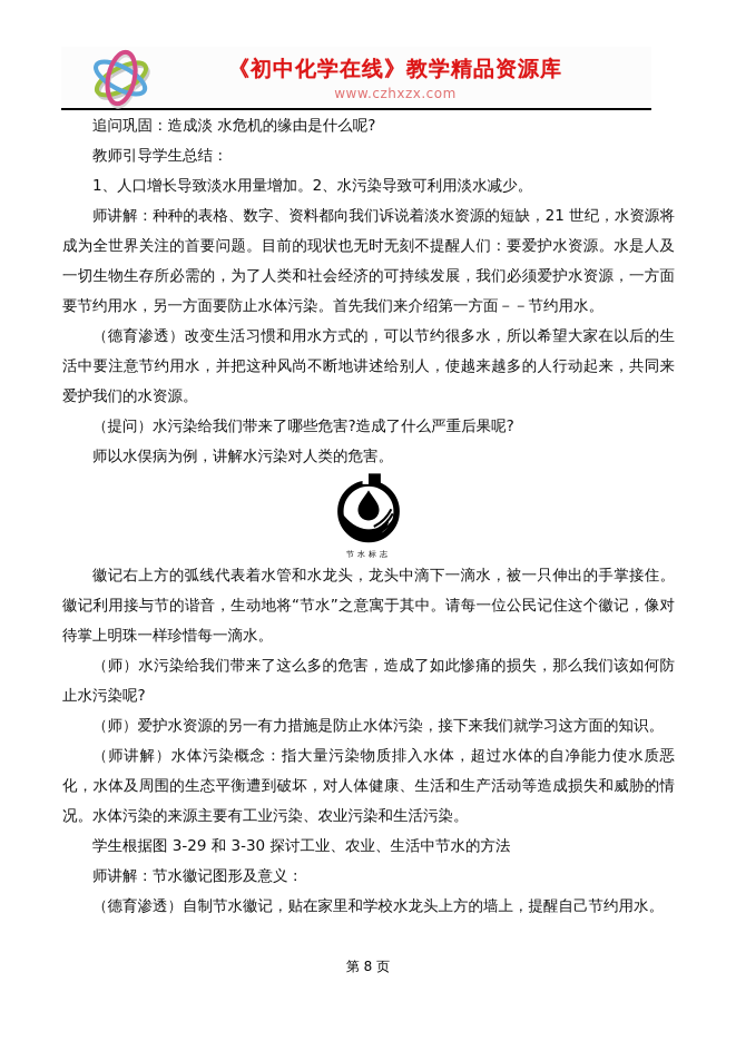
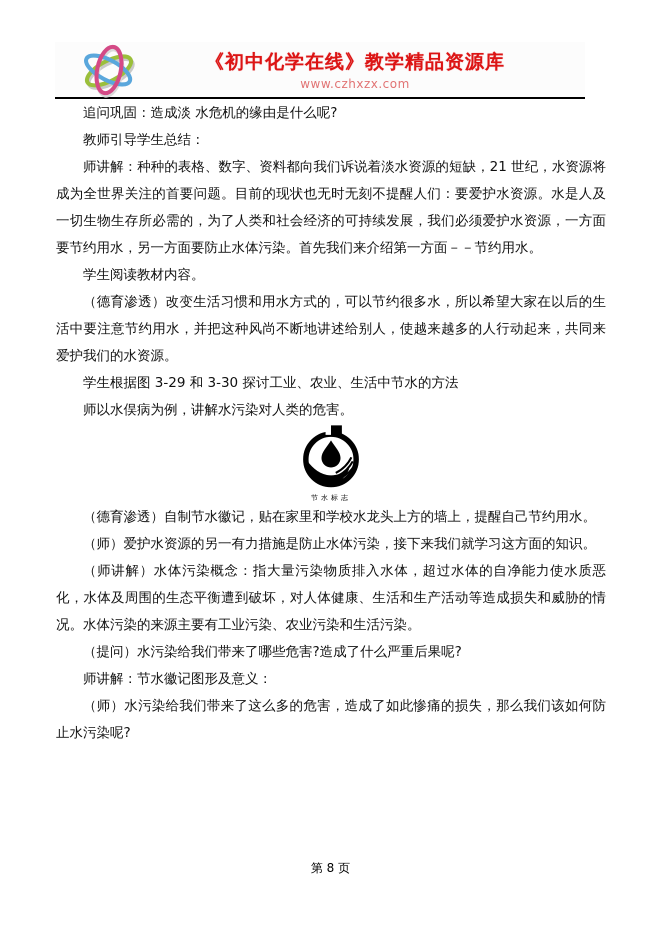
  《初中化学在线》教学精品资源库
  www.czhxzx.com
  追问巩固：造成淡 水危机的缘由是什么呢?
  教师引导学生总结：
- 1、人口增长导致淡水用量增加。2、水污染导致可利用淡水减少。
  师讲解：种种的表格、数字、资料都向我们诉说着淡水资源的短缺，21 世纪，水资源将成为全世界关注的首要问题。目前的现状也无时无刻不提醒人们：要爱护水资源。水是人及一切生物生存所必需的，为了人类和社会经济的可持续发展，我们必须爱护水资源，一方面要节约用水，另一方面要防止水体污染。首先我们来介绍第一方面－－节约用水。
+ 学生阅读教材内容。
  （德育渗透）改变生活习惯和用水方式的，可以节约很多水，所以希望大家在以后的生活中要注意节约用水，并把这种风尚不断地讲述给别人，使越来越多的人行动起来，共同来爱护我们的水资源。
- （提问）水污染给我们带来了哪些危害?造成了什么严重后果呢?
+ 学生根据图 3-29 和 3-30 探讨工业、农业、生活中节水的方法
  师以水俣病为例，讲解水污染对人类的危害。
  节水标志
- 徽记右上方的弧线代表着水管和水龙头，龙头中滴下一滴水，被一只伸出的手掌接住。徽记利用接与节的谐音，生动地将“节水”之意寓于其中。请每一位公民记住这个徽记，像对待掌上明珠一样珍惜每一滴水。
- （师）水污染给我们带来了这么多的危害，造成了如此惨痛的损失，那么我们该如何防止水污染呢?
+ （德育渗透）自制节水徽记，贴在家里和学校水龙头上方的墙上，提醒自己节约用水。
  （师）爱护水资源的另一有力措施是防止水体污染，接下来我们就学习这方面的知识。
  （师讲解）水体污染概念：指大量污染物质排入水体，超过水体的自净能力使水质恶化，水体及周围的生态平衡遭到破坏，对人体健康、生活和生产活动等造成损失和威胁的情况。水体污染的来源主要有工业污染、农业污染和生活污染。
- 学生根据图 3-29 和 3-30 探讨工业、农业、生活中节水的方法
+ （提问）水污染给我们带来了哪些危害?造成了什么严重后果呢?
  师讲解：节水徽记图形及意义：
- （德育渗透）自制节水徽记，贴在家里和学校水龙头上方的墙上，提醒自己节约用水。
+ （师）水污染给我们带来了这么多的危害，造成了如此惨痛的损失，那么我们该如何防止水污染呢?
  第 8 页
